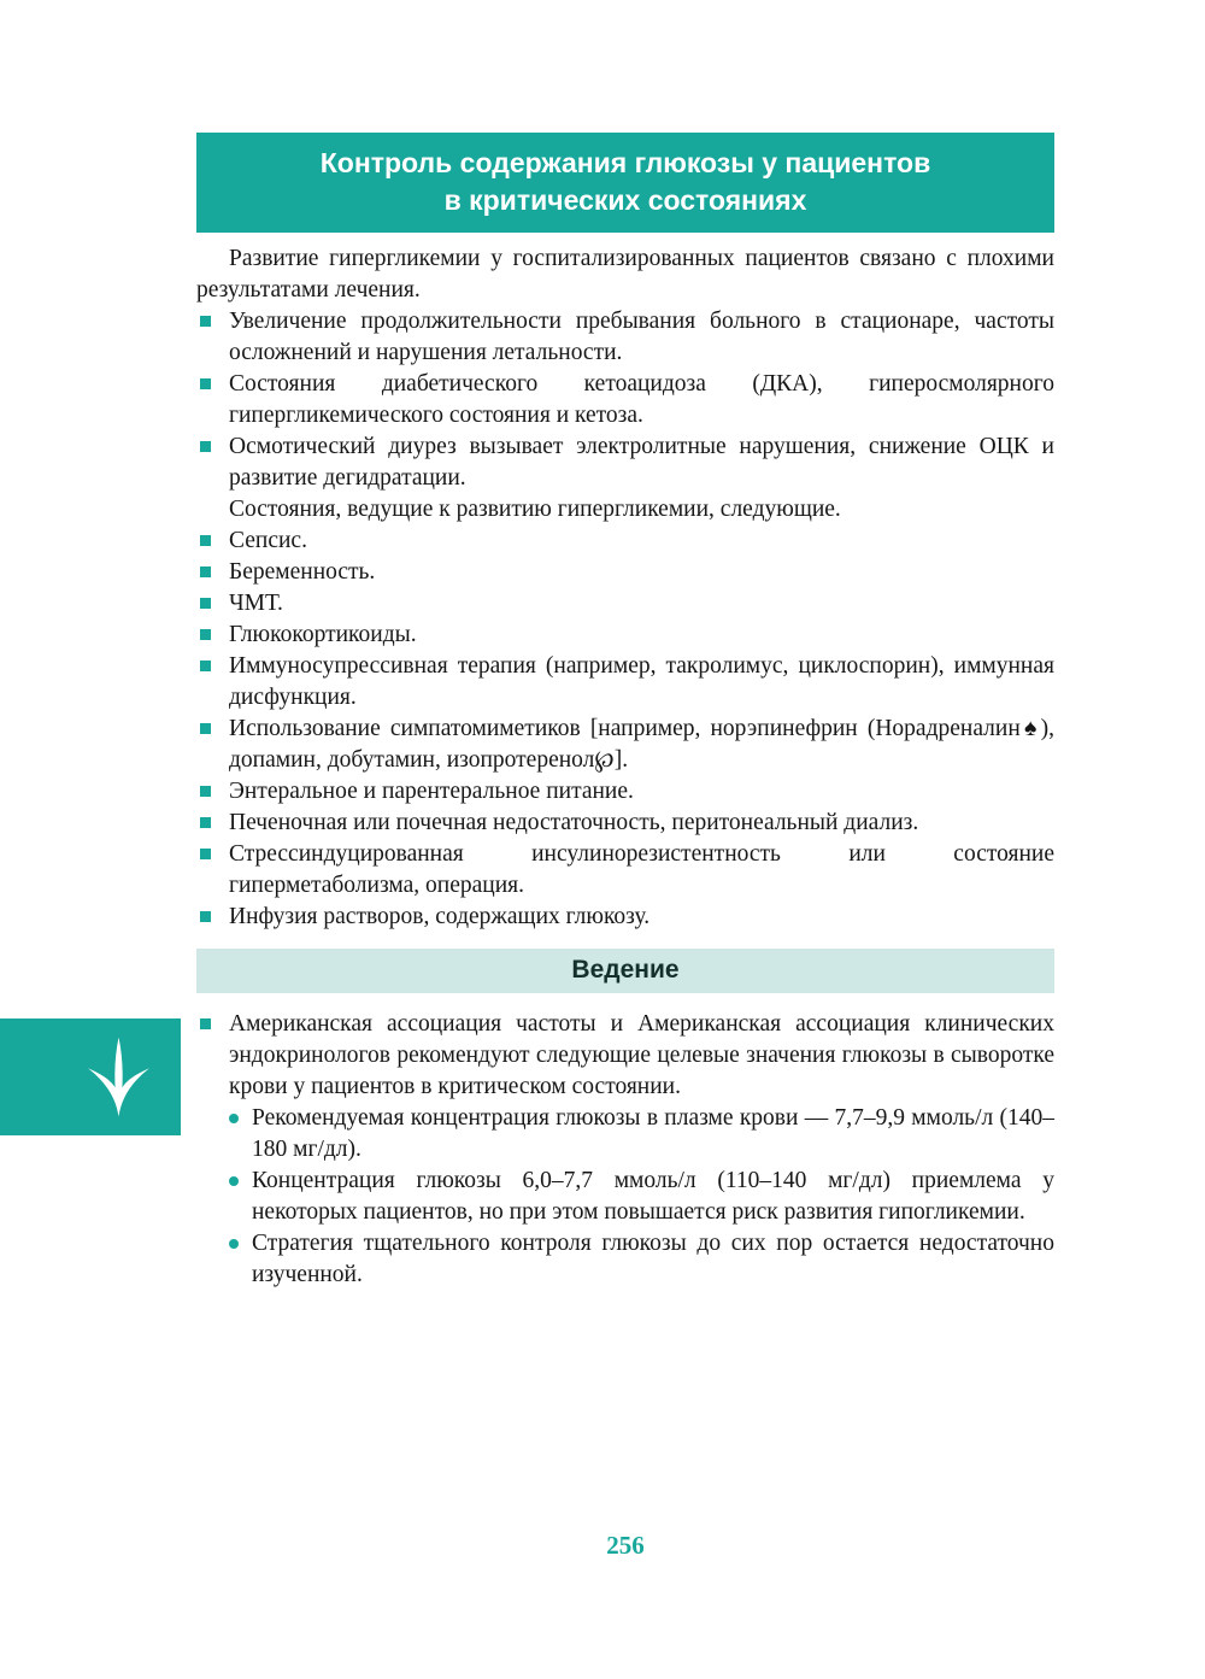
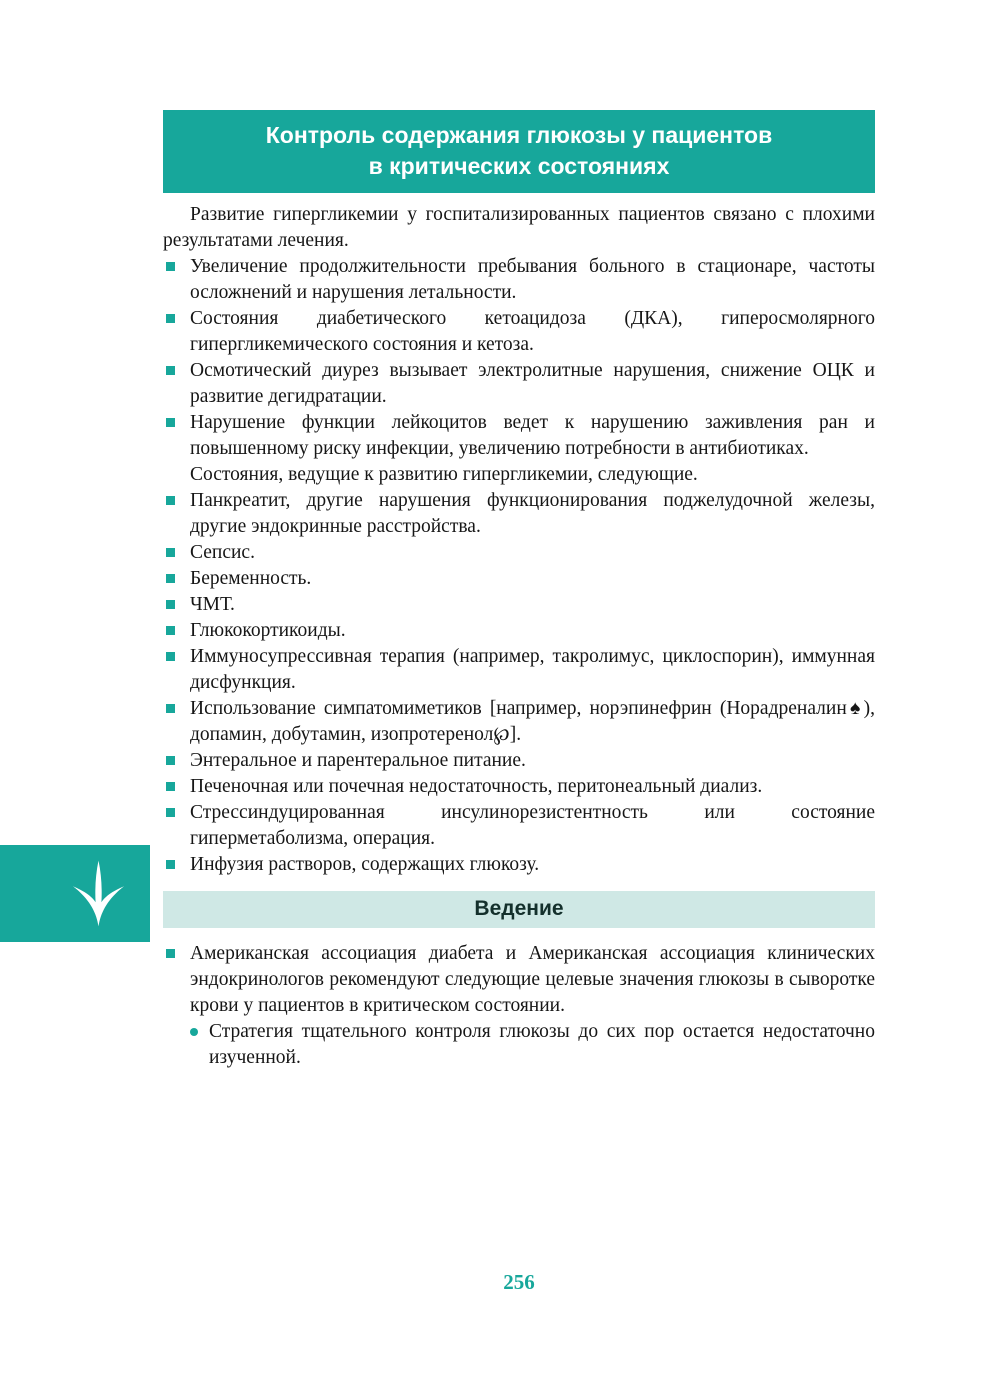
  Контроль содержания глюкозы у пациентов
  в критических состояниях
  Развитие гипергликемии у госпитализированных пациентов связано с плохими результатами лечения.
  Увеличение продолжительности пребывания больного в стационаре, частоты осложнений и нарушения летальности.
  Состояния диабетического кетоацидоза (ДКА), гиперосмолярного гипергликемического состояния и кетоза.
  Осмотический диурез вызывает электролитные нарушения, снижение ОЦК и развитие дегидратации.
+ Нарушение функции лейкоцитов ведет к нарушению заживления ран и повышенному риску инфекции, увеличению потребности в антибиотиках.
  Состояния, ведущие к развитию гипергликемии, следующие.
+ Панкреатит, другие нарушения функционирования поджелудочной железы, другие эндокринные расстройства.
  Сепсис.
  Беременность.
  ЧМТ.
  Глюкокортикоиды.
  Иммуносупрессивная терапия (например, такролимус, циклоспорин), иммунная дисфункция.
  Использование симпатомиметиков [например, норэпинефрин (Норадреналин♠), допамин, добутамин, изопротеренол℘].
  Энтеральное и парентеральное питание.
  Печеночная или почечная недостаточность, перитонеальный диализ.
  Стрессиндуцированная инсулинорезистентность или состояние гиперметаболизма, операция.
  Инфузия растворов, содержащих глюкозу.
  Ведение
- Американская ассоциация частоты и Американская ассоциация клинических эндокринологов рекомендуют следующие целевые значения глюкозы в сыворотке крови у пациентов в критическом состоянии.
+ Американская ассоциация диабета и Американская ассоциация клинических эндокринологов рекомендуют следующие целевые значения глюкозы в сыворотке крови у пациентов в критическом состоянии.
- Рекомендуемая концентрация глюкозы в плазме крови — 7,7–9,9 ммоль/л (140–180 мг/дл).
- Концентрация глюкозы 6,0–7,7 ммоль/л (110–140 мг/дл) приемлема у некоторых пациентов, но при этом повышается риск развития гипогликемии.
  Стратегия тщательного контроля глюкозы до сих пор остается недостаточно изученной.
  256
